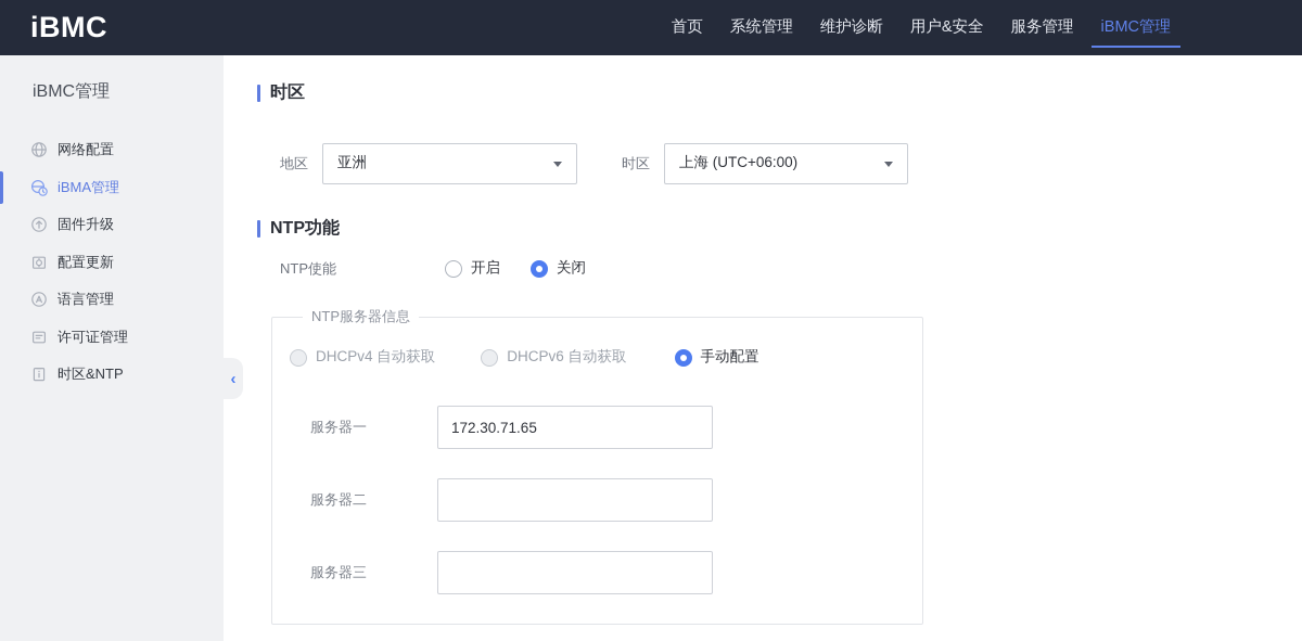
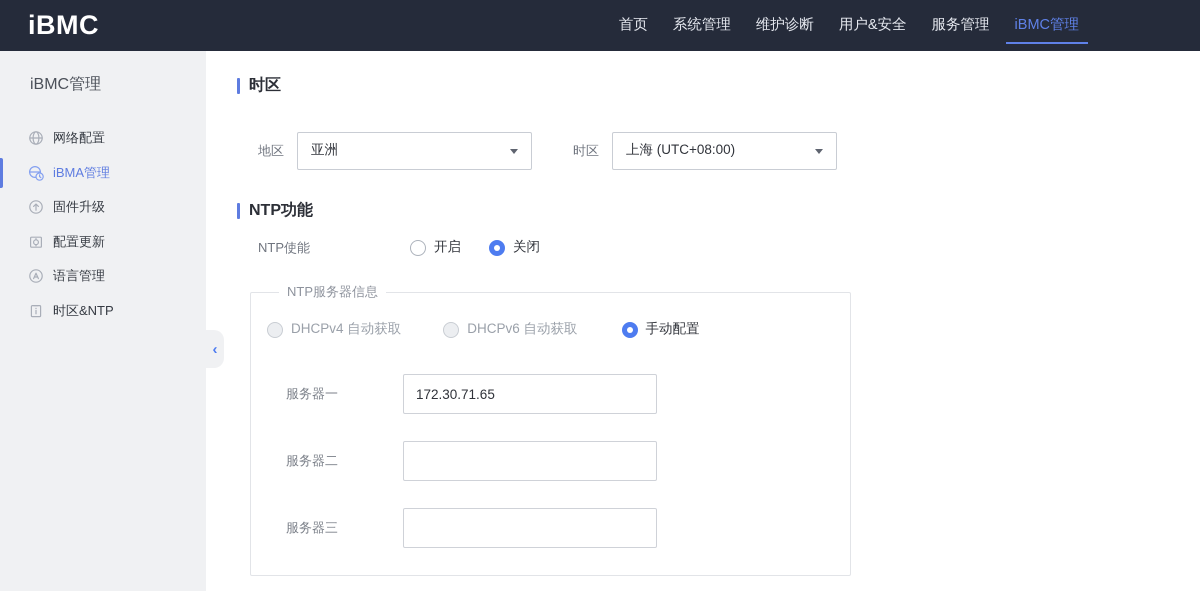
  iBMC
  首页
  系统管理
  维护诊断
  用户&安全
  服务管理
  iBMC管理
  iBMC管理
  网络配置
  iBMA管理
  固件升级
  配置更新
  语言管理
- 许可证管理
  时区&NTP
  ‹
  时区
  地区
  亚洲
  时区
- 上海 (UTC+06:00)
+ 上海 (UTC+08:00)
  NTP功能
  NTP使能
  开启
  关闭
  NTP服务器信息
  DHCPv4 自动获取
  DHCPv6 自动获取
  手动配置
  服务器一
  172.30.71.65
  服务器二
  服务器三
